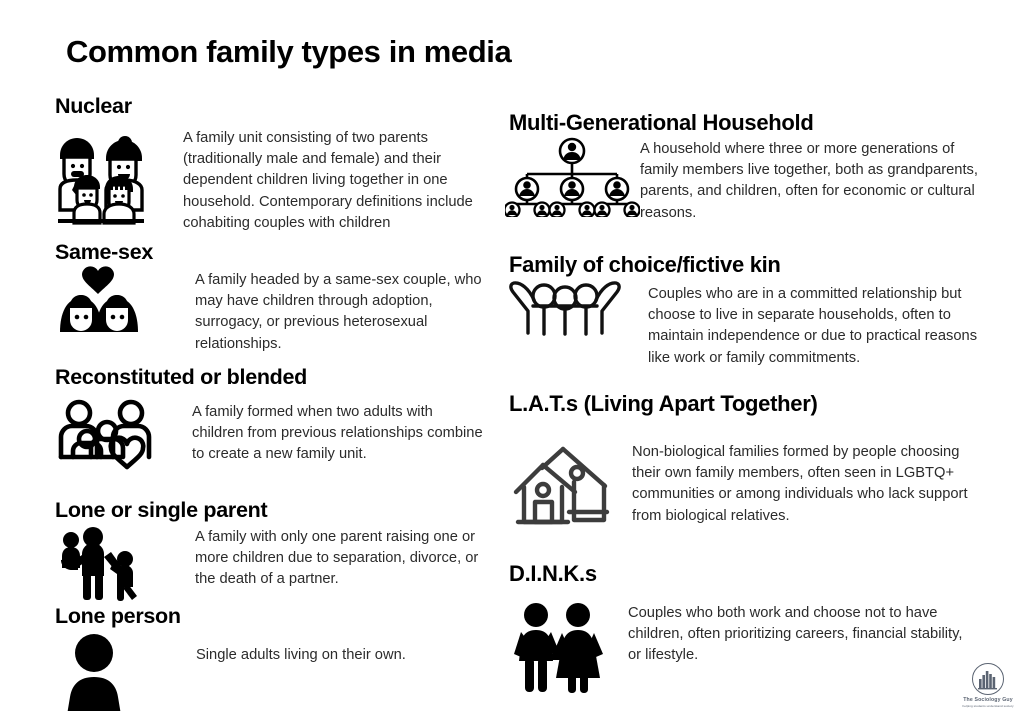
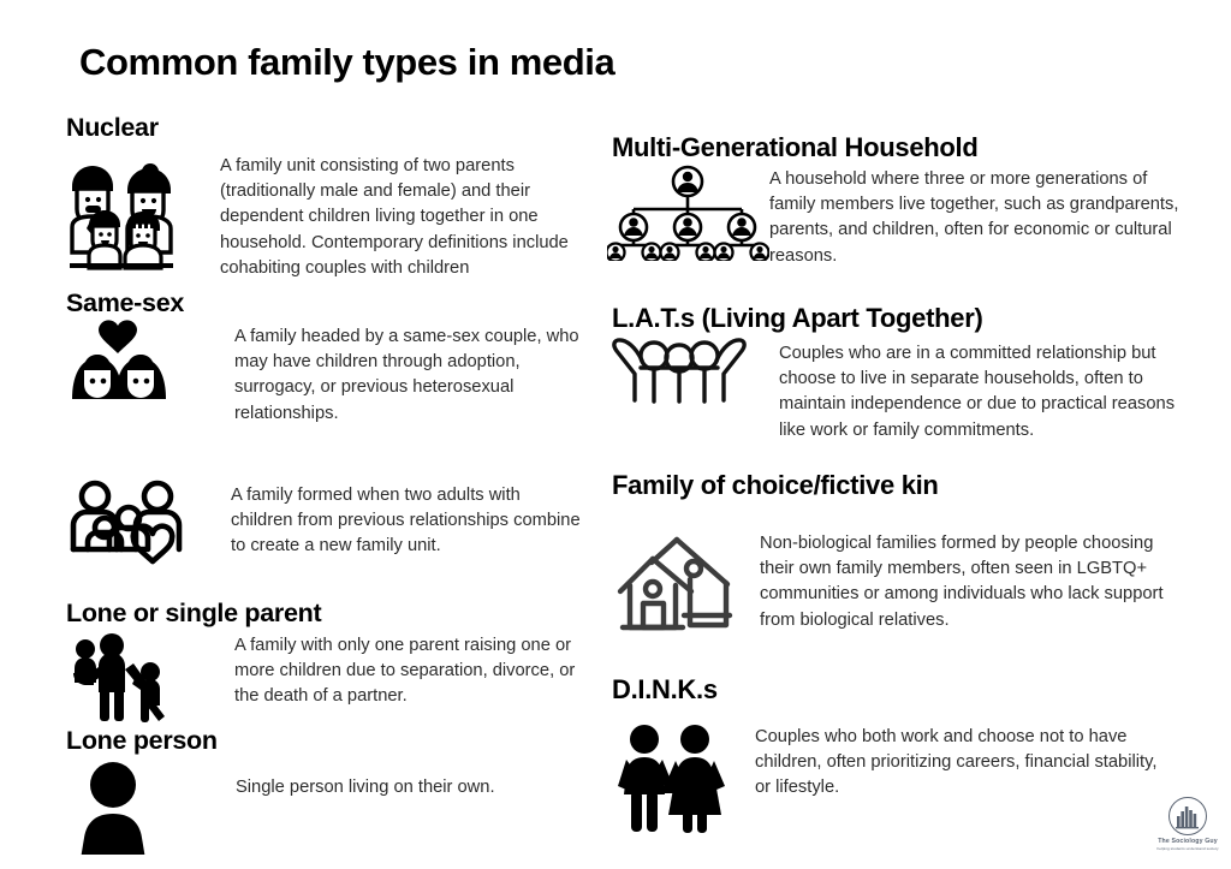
  Common family types in media
  Nuclear
  A family unit consisting of two parents (traditionally male and female) and their dependent children living together in one household. Contemporary definitions include cohabiting couples with children
  Same-sex
  A family headed by a same-sex couple, who may have children through adoption, surrogacy, or previous heterosexual relationships.
- Reconstituted or blended
  A family formed when two adults with children from previous relationships combine to create a new family unit.
  Lone or single parent
  A family with only one parent raising one or more children due to separation, divorce, or the death of a partner.
  Lone person
- Single adults living on their own.
+ Single person living on their own.
  Multi-Generational Household
- A household where three or more generations of family members live together, both as grandparents, parents, and children, often for economic or cultural reasons.
+ A household where three or more generations of family members live together, such as grandparents, parents, and children, often for economic or cultural reasons.
- Family of choice/fictive kin
+ L.A.T.s (Living Apart Together)
  Couples who are in a committed relationship but choose to live in separate households, often to maintain independence or due to practical reasons like work or family commitments.
- L.A.T.s (Living Apart Together)
+ Family of choice/fictive kin
  Non-biological families formed by people choosing their own family members, often seen in LGBTQ+ communities or among individuals who lack support from biological relatives.
  D.I.N.K.s
  Couples who both work and choose not to have children, often prioritizing careers, financial stability, or lifestyle.
